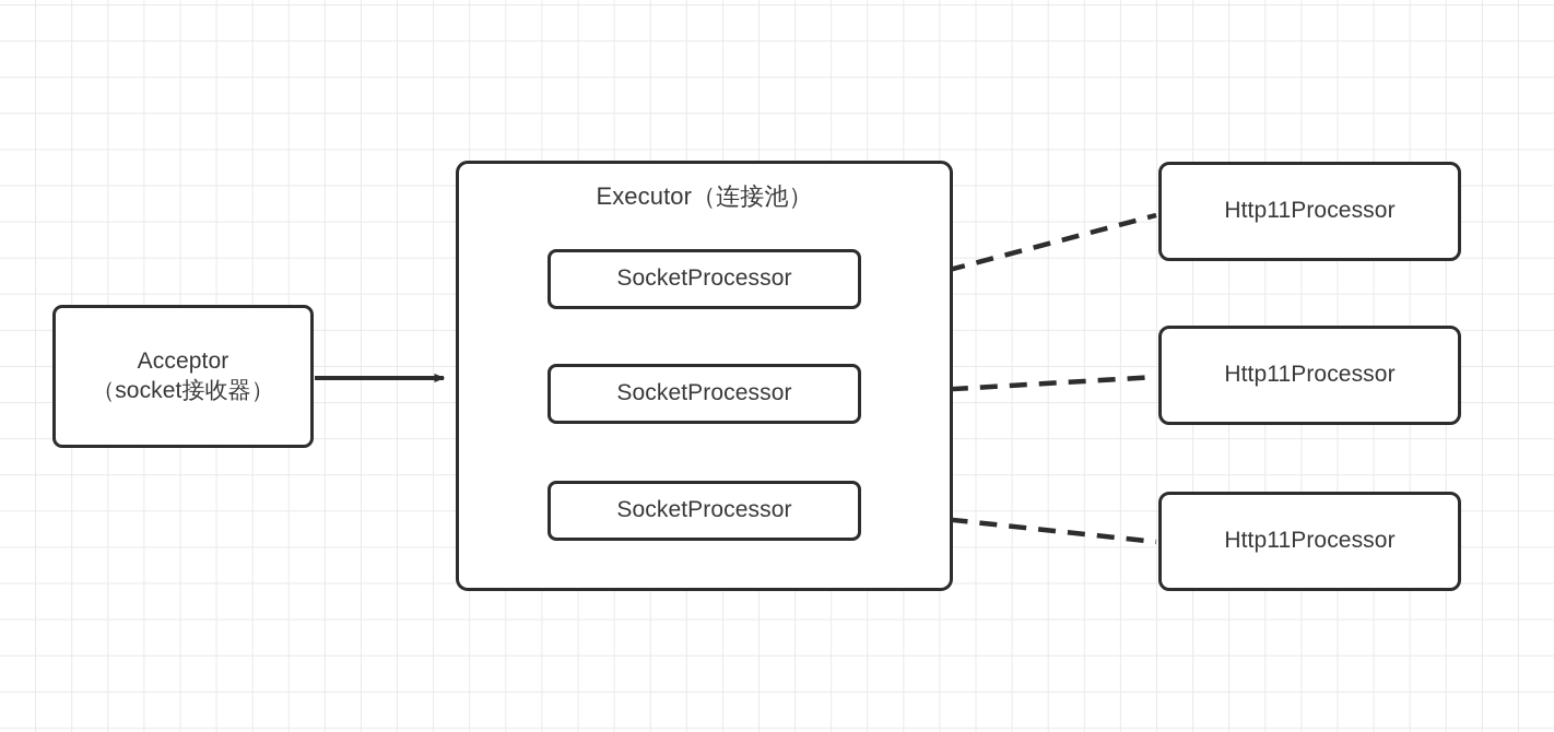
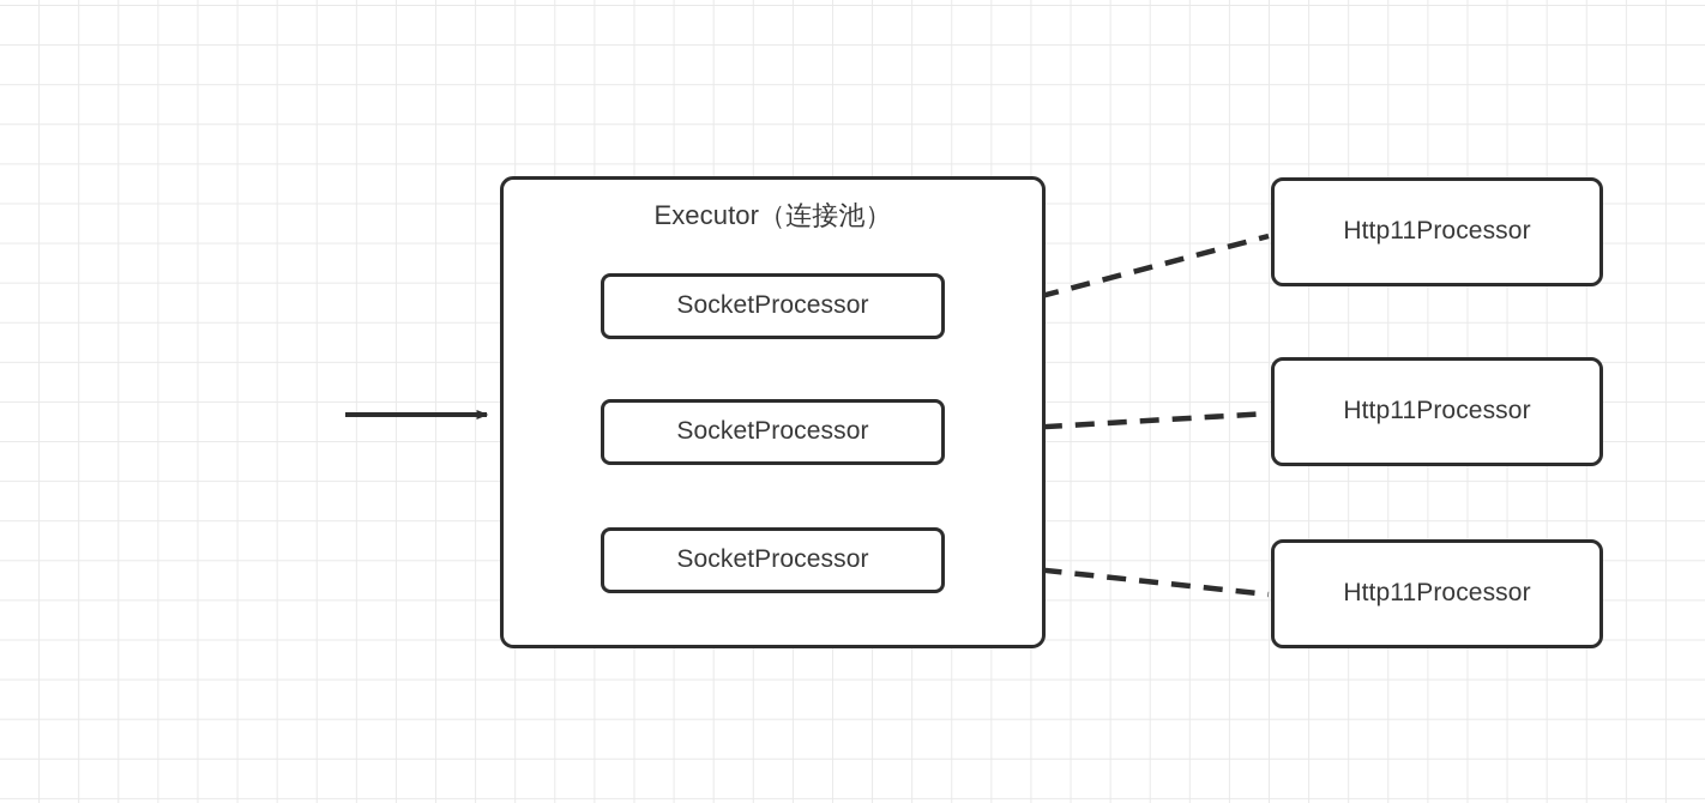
- Acceptor
- （socket接收器）
  Executor（连接池）
  SocketProcessor
  SocketProcessor
  SocketProcessor
  Http11Processor
  Http11Processor
  Http11Processor
